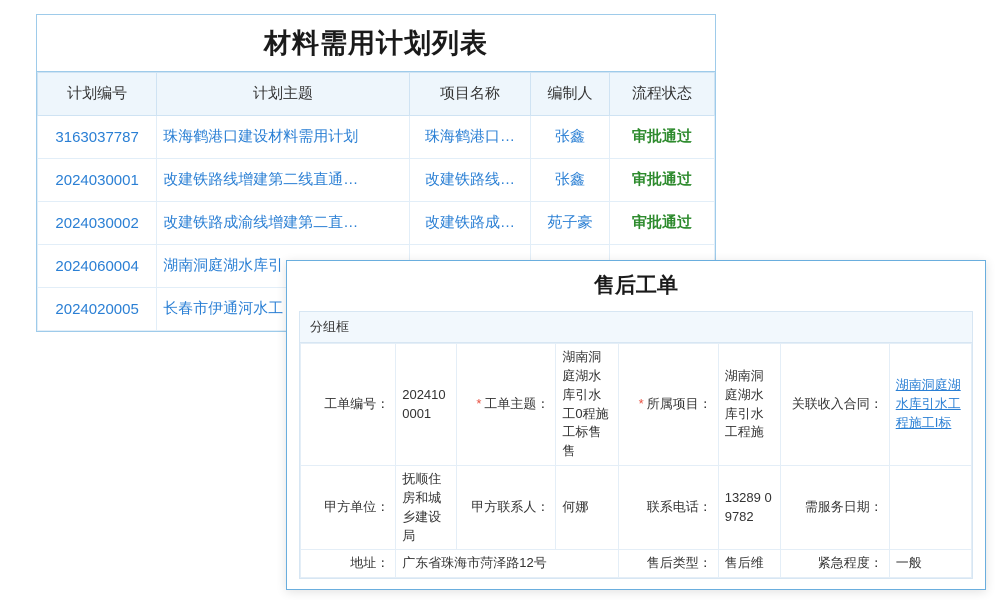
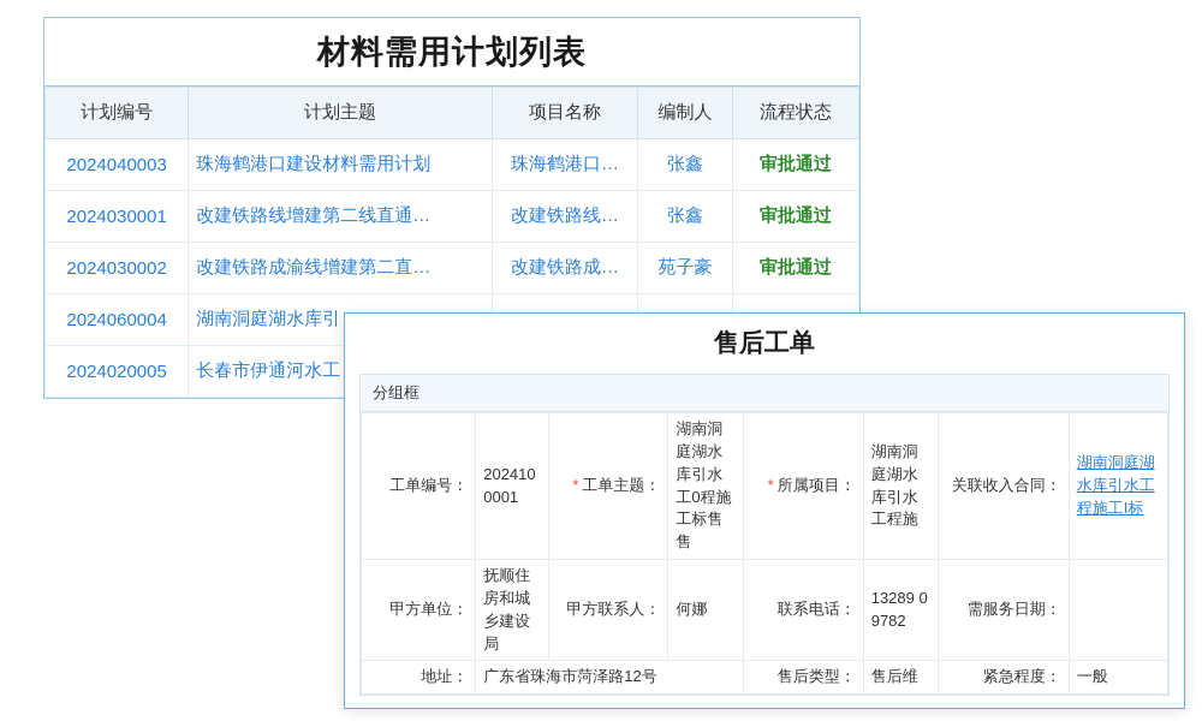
  材料需用计划列表
  计划编号	计划主题	项目名称	编制人	流程状态
- 3163037787	珠海鹤港口建设材料需用计划	珠海鹤港口…	张鑫	审批通过
+ 2024040003	珠海鹤港口建设材料需用计划	珠海鹤港口…	张鑫	审批通过
  2024030001	改建铁路线增建第二线直通…	改建铁路线…	张鑫	审批通过
  2024030002	改建铁路成渝线增建第二直…	改建铁路成…	苑子豪	审批通过
  2024060004	湖南洞庭湖水库引
  2024020005	长春市伊通河水工
  售后工单
  分组框
  工单编号：	202410 0001	* 工单主题：	湖南洞庭湖水库引水工0程施工标售售	* 所属项目：	湖南洞庭湖水库引水工程施	关联收入合同：	湖南洞庭湖水库引水工程施工I标
  甲方单位：	抚顺住房和城乡建设局	甲方联系人：	何娜	联系电话：	13289 09782	需服务日期：
  地址：	广东省珠海市菏泽路12号	售后类型：	售后维	紧急程度：	一般
